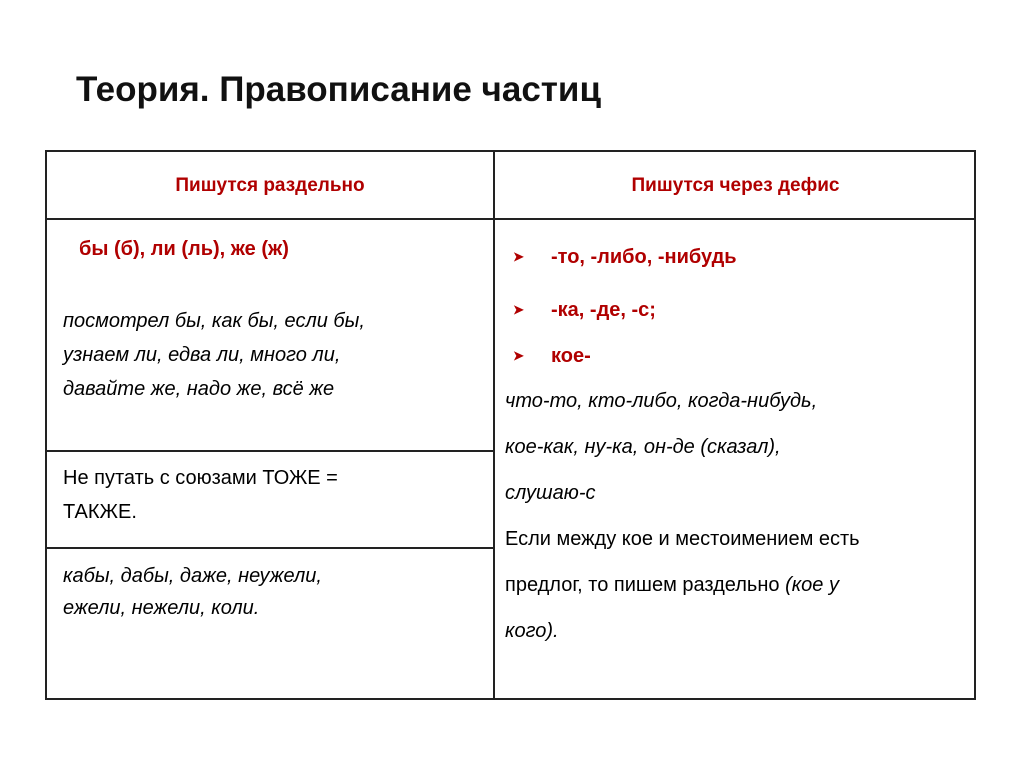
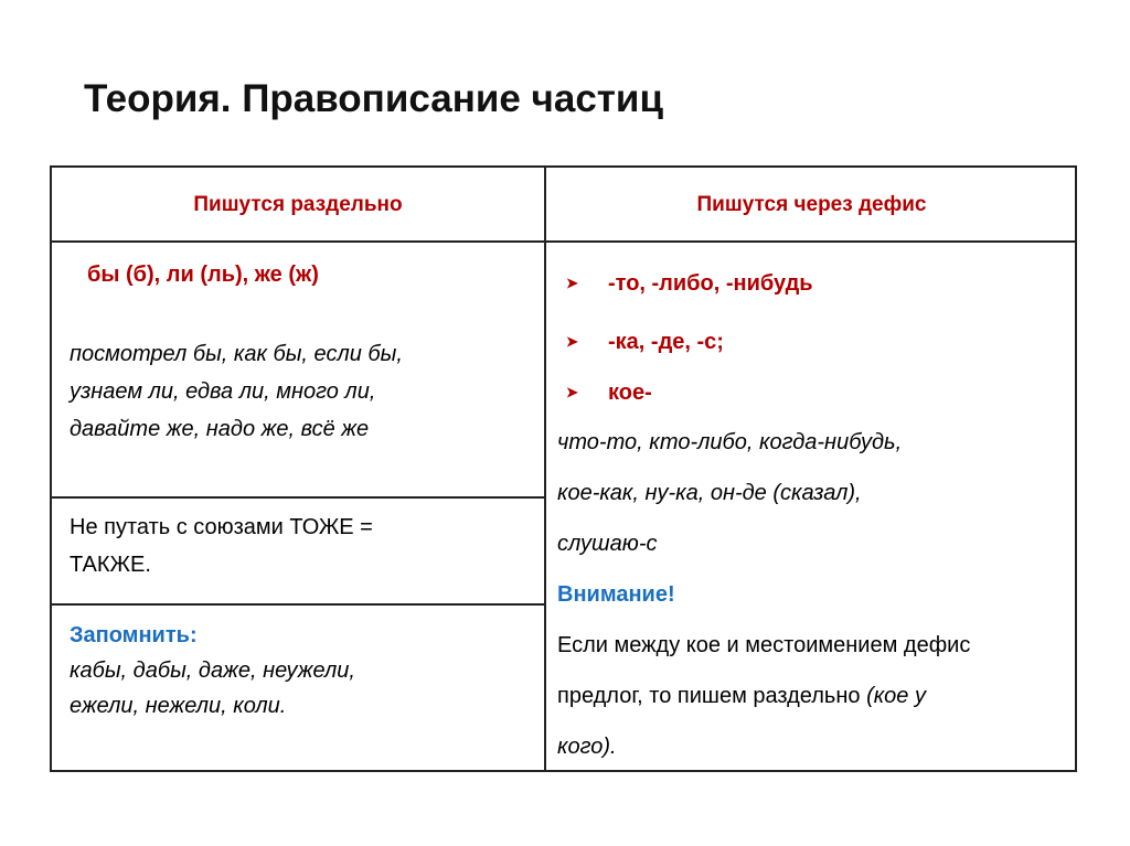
  Теория. Правописание частиц
  Пишутся раздельно
  Пишутся через дефис
  бы (б), ли (ль), же (ж)
  посмотрел бы, как бы, если бы,
  узнаем ли, едва ли, много ли,
  давайте же, надо же, всё же
  Не путать с союзами ТОЖЕ =
  ТАКЖЕ.
+ Запомнить:
  кабы, дабы, даже, неужели,
  ежели, нежели, коли.
  ➤
  -то, -либо, -нибудь
  ➤
  -ка, -де, -с;
  ➤
  кое-
  что-то, кто-либо, когда-нибудь,
  кое-как, ну-ка, он-де (сказал),
  слушаю-с
+ Внимание!
- Если между кое и местоимением есть
+ Если между кое и местоимением дефис
  предлог, то пишем раздельно (кое у
  кого).
